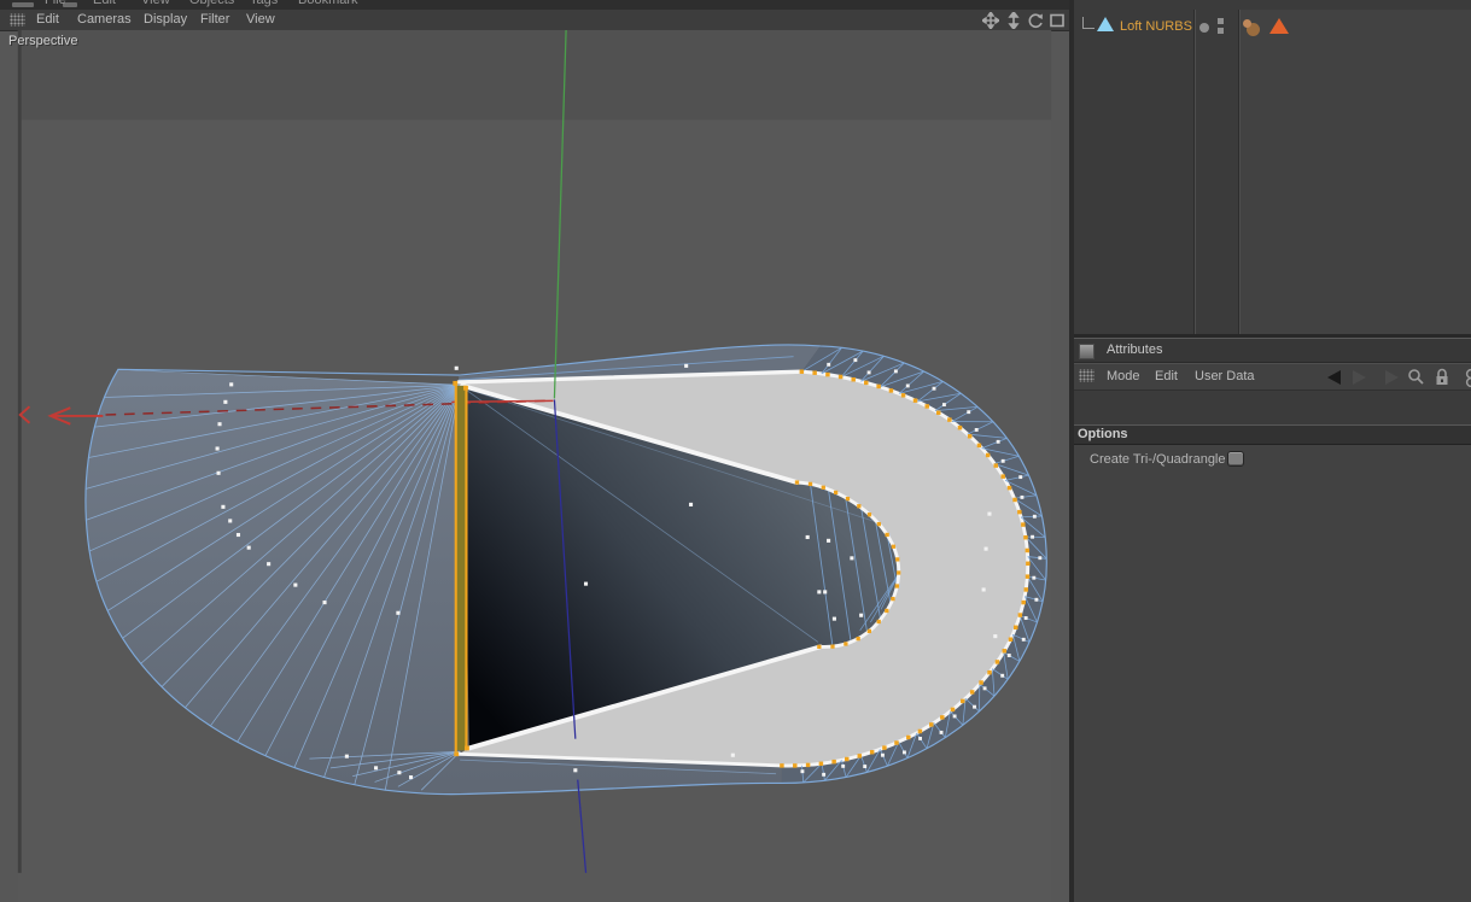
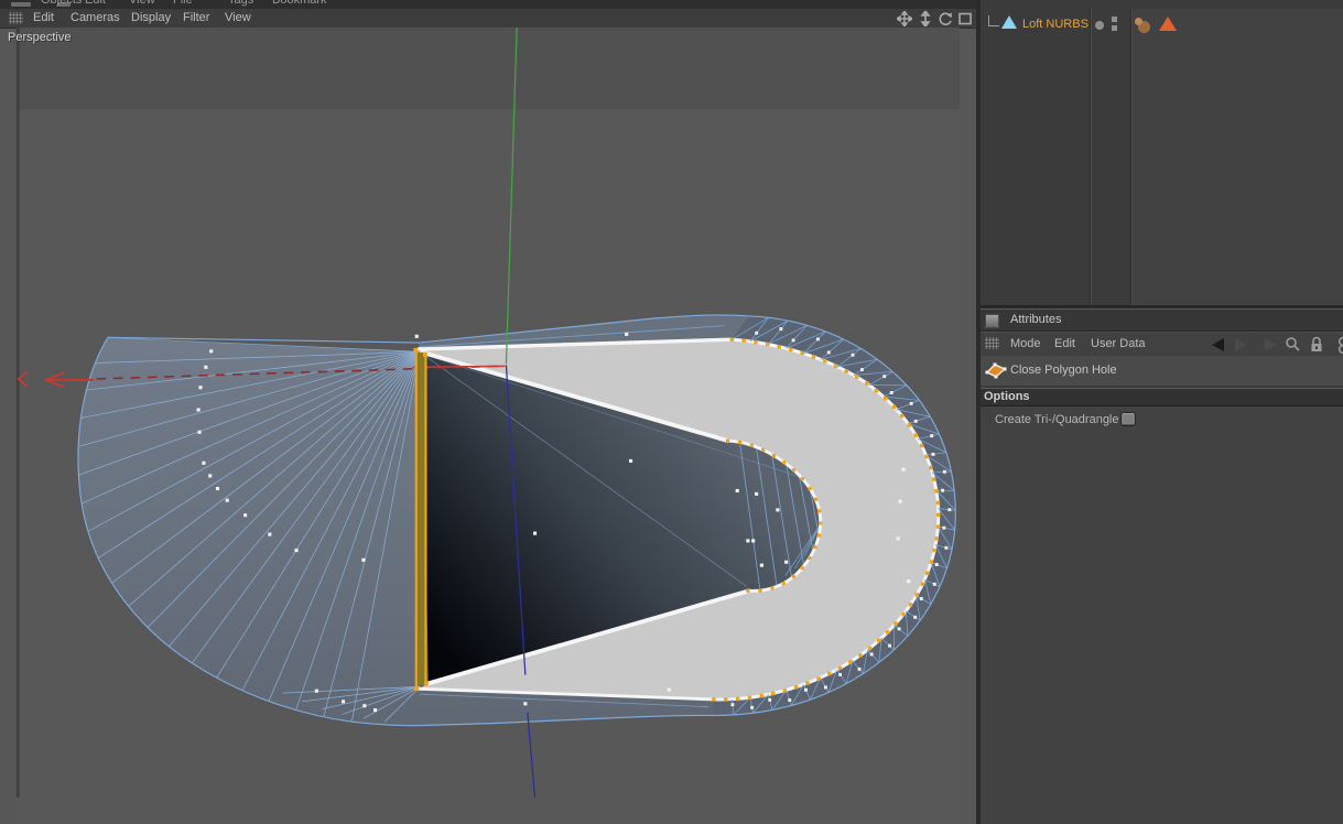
- File
+ Objects
  Edit
  View
- Objects
+ File
  Tags
  Bookmark
  Edit
  Cameras
  Display
  Filter
  View
  Perspective
  Loft NURBS
  Attributes
  Mode
  Edit
  User Data
+ Close Polygon Hole
  Options
  Create Tri-/Quadrangle
